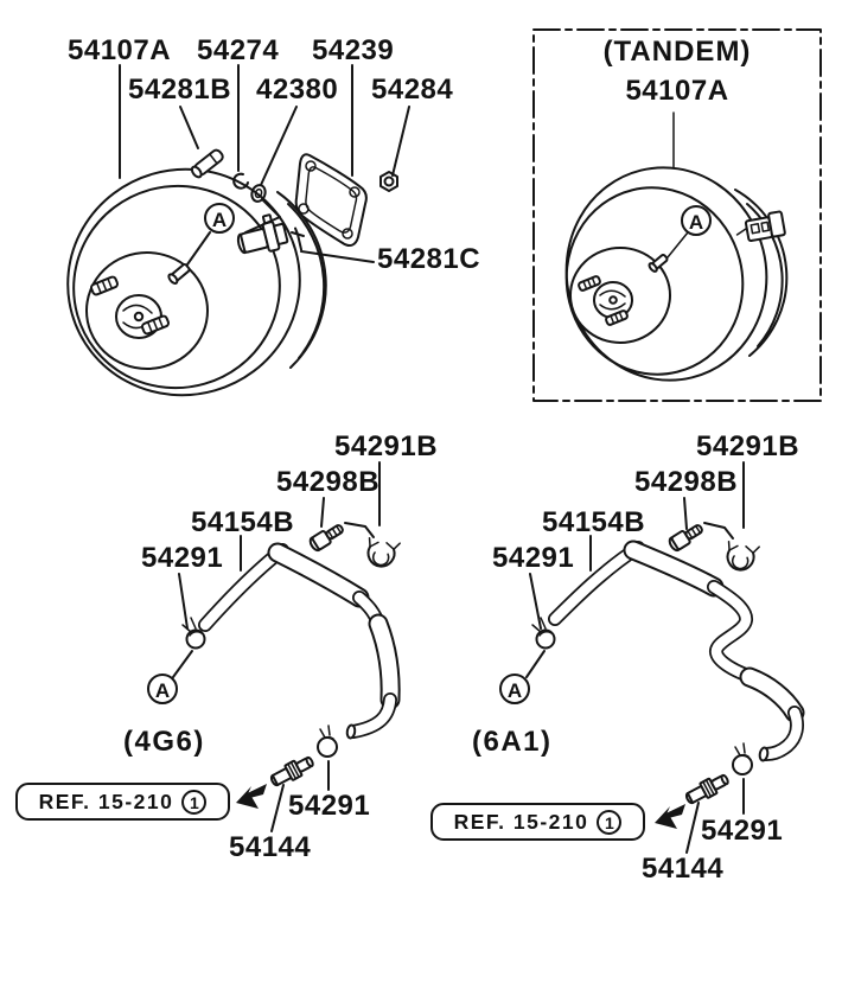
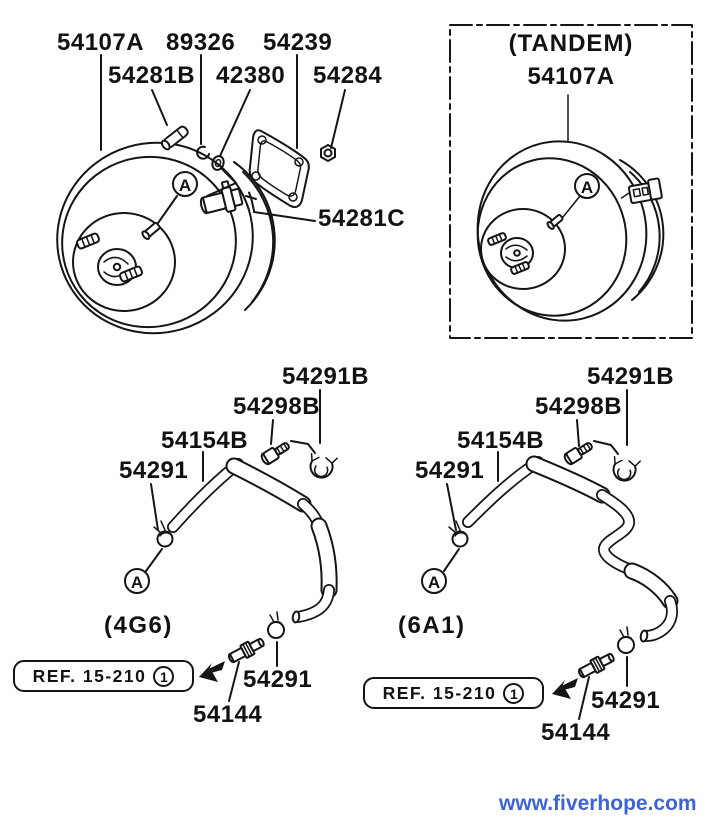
  54107A
- 54274
+ 89326
  54239
  54281B
  42380
  54284
  54281C
  A
  (TANDEM)
  54107A
  A
  54291B
  54298B
  54154B
  54291
  A
  (4G6)
  REF. 15-210
  1
  54291
  54144
  54291B
  54298B
  54154B
  54291
  A
  (6A1)
  REF. 15-210
  1
  54291
  54144
+ www.fiverhope.com
